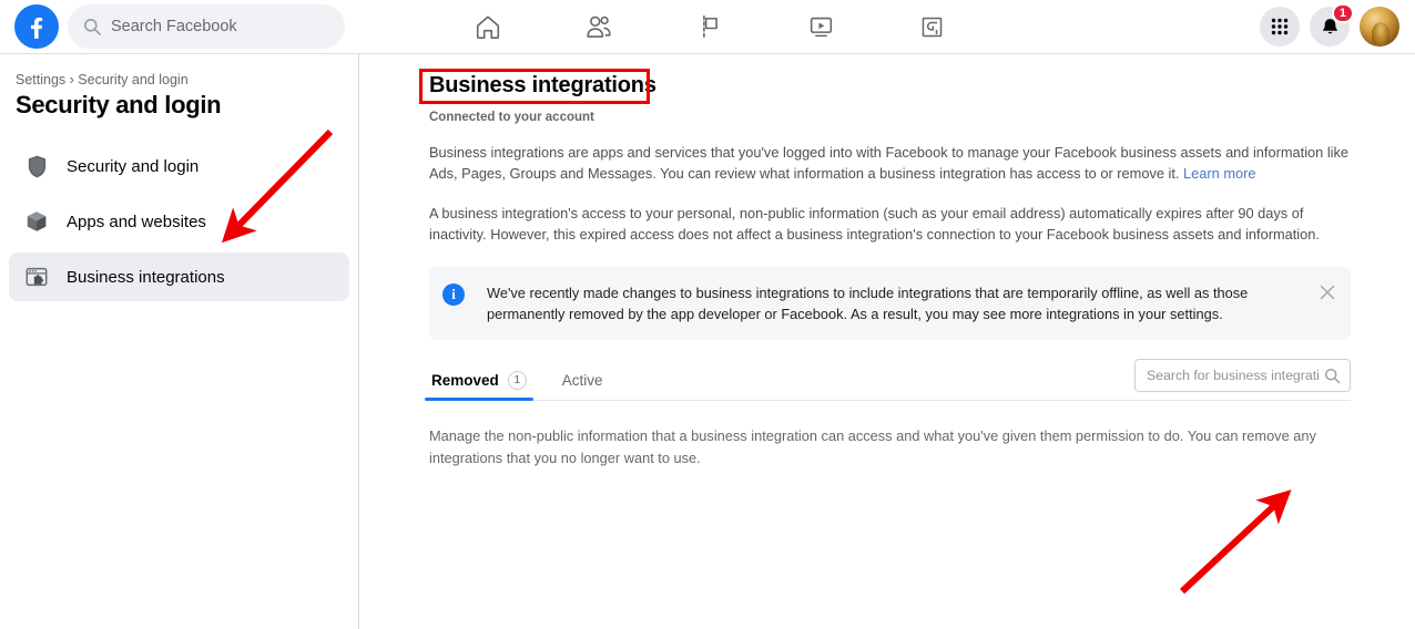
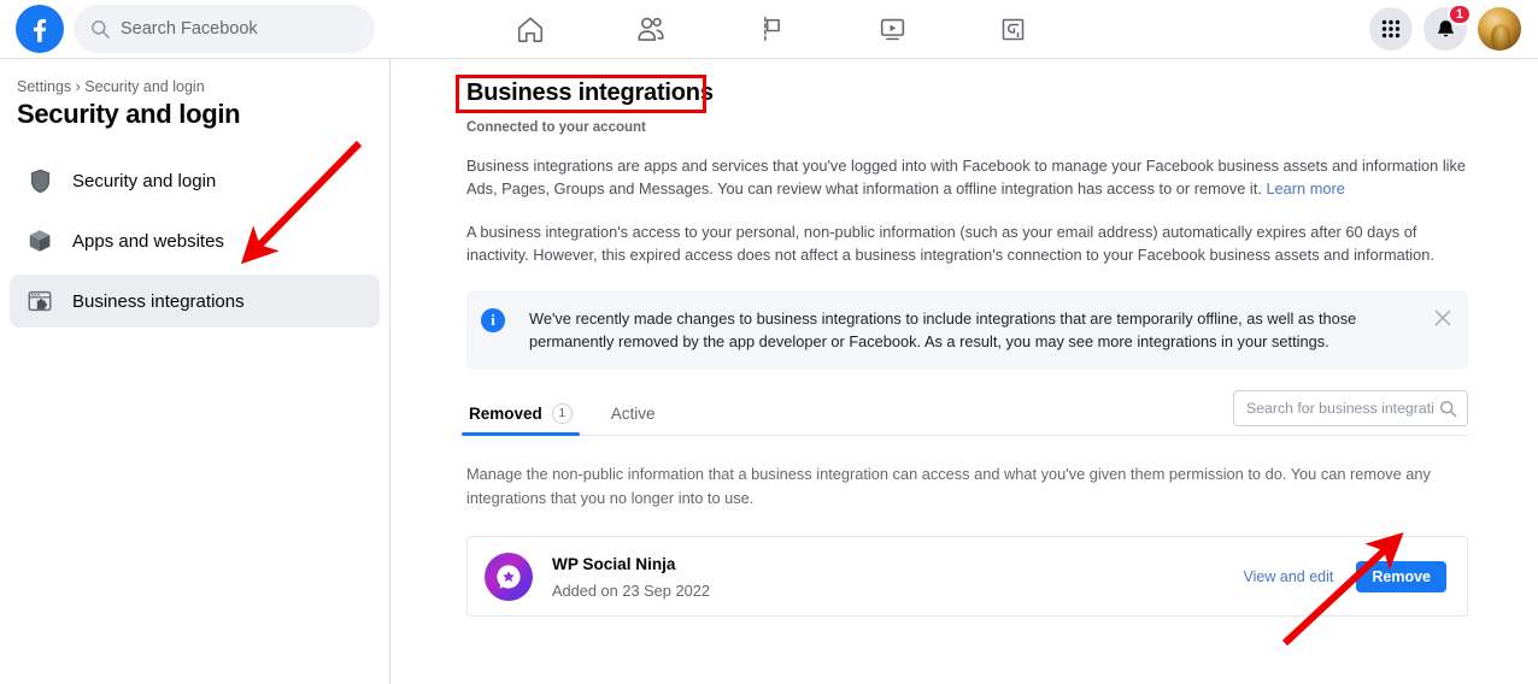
  Search Facebook
  1
  Settings › Security and login
  Security and login
  Security and login
  Apps and websites
  Business integrations
  Business integrations
  Connected to your account
- Business integrations are apps and services that you've logged into with Facebook to manage your Facebook business assets and information like Ads, Pages, Groups and Messages. You can review what information a business integration has access to or remove it. Learn more
+ Business integrations are apps and services that you've logged into with Facebook to manage your Facebook business assets and information like Ads, Pages, Groups and Messages. You can review what information a offline integration has access to or remove it. Learn more
- A business integration's access to your personal, non-public information (such as your email address) automatically expires after 90 days of inactivity. However, this expired access does not affect a business integration's connection to your Facebook business assets and information.
+ A business integration's access to your personal, non-public information (such as your email address) automatically expires after 60 days of inactivity. However, this expired access does not affect a business integration's connection to your Facebook business assets and information.
  i
  We've recently made changes to business integrations to include integrations that are temporarily offline, as well as those permanently removed by the app developer or Facebook. As a result, you may see more integrations in your settings.
  Removed
  1
  Active
  Search for business integrati
- Manage the non-public information that a business integration can access and what you've given them permission to do. You can remove any integrations that you no longer want to use.
+ Manage the non-public information that a business integration can access and what you've given them permission to do. You can remove any integrations that you no longer into to use.
+ WP Social Ninja
+ Added on 23 Sep 2022
+ View and edit
+ Remove
